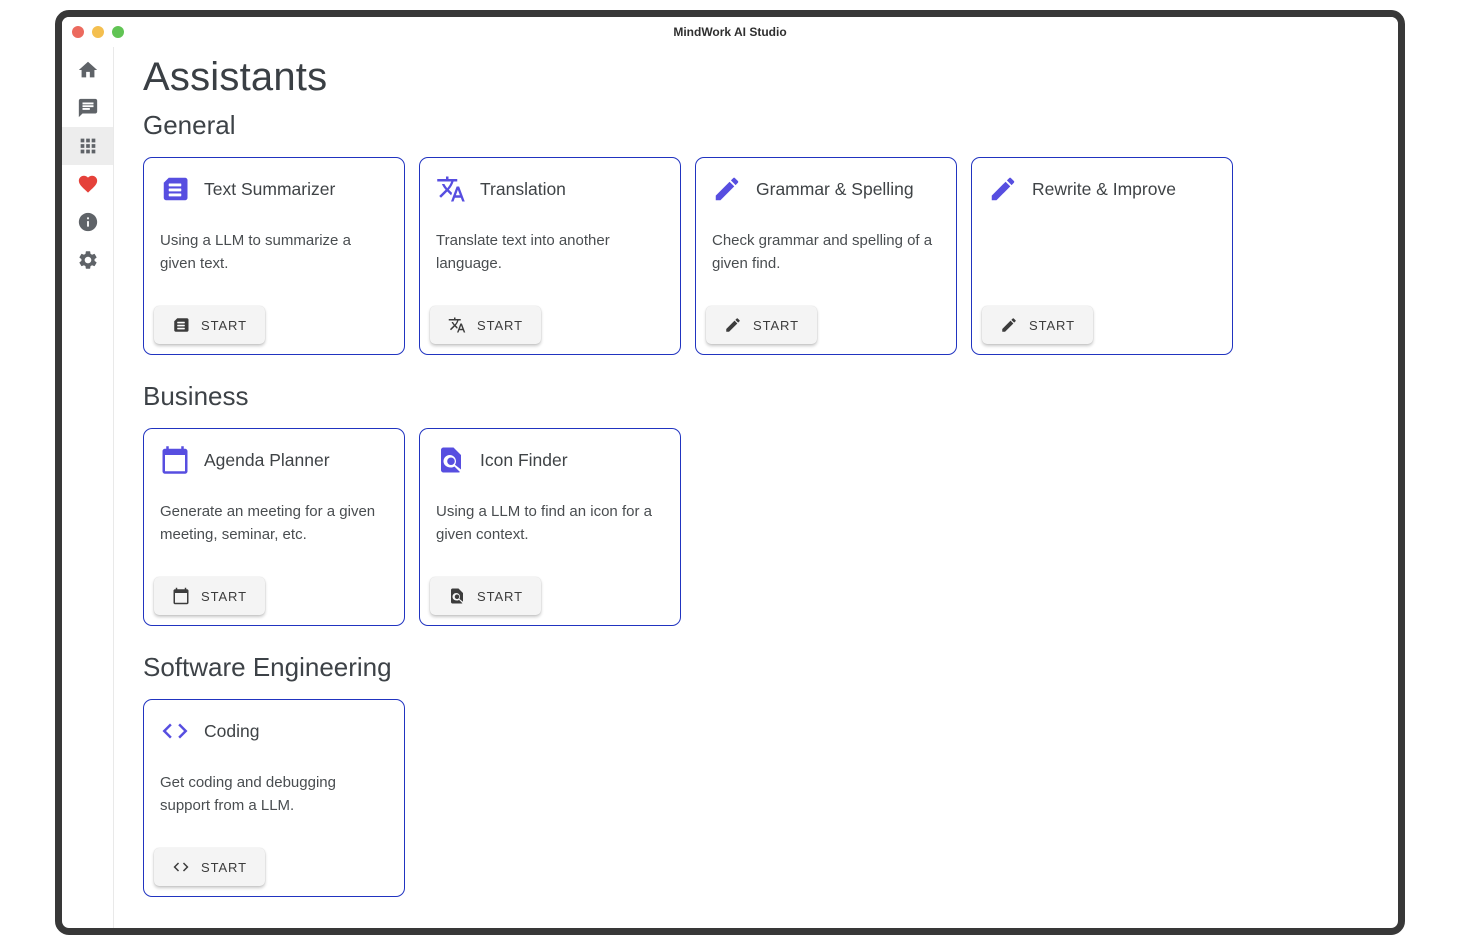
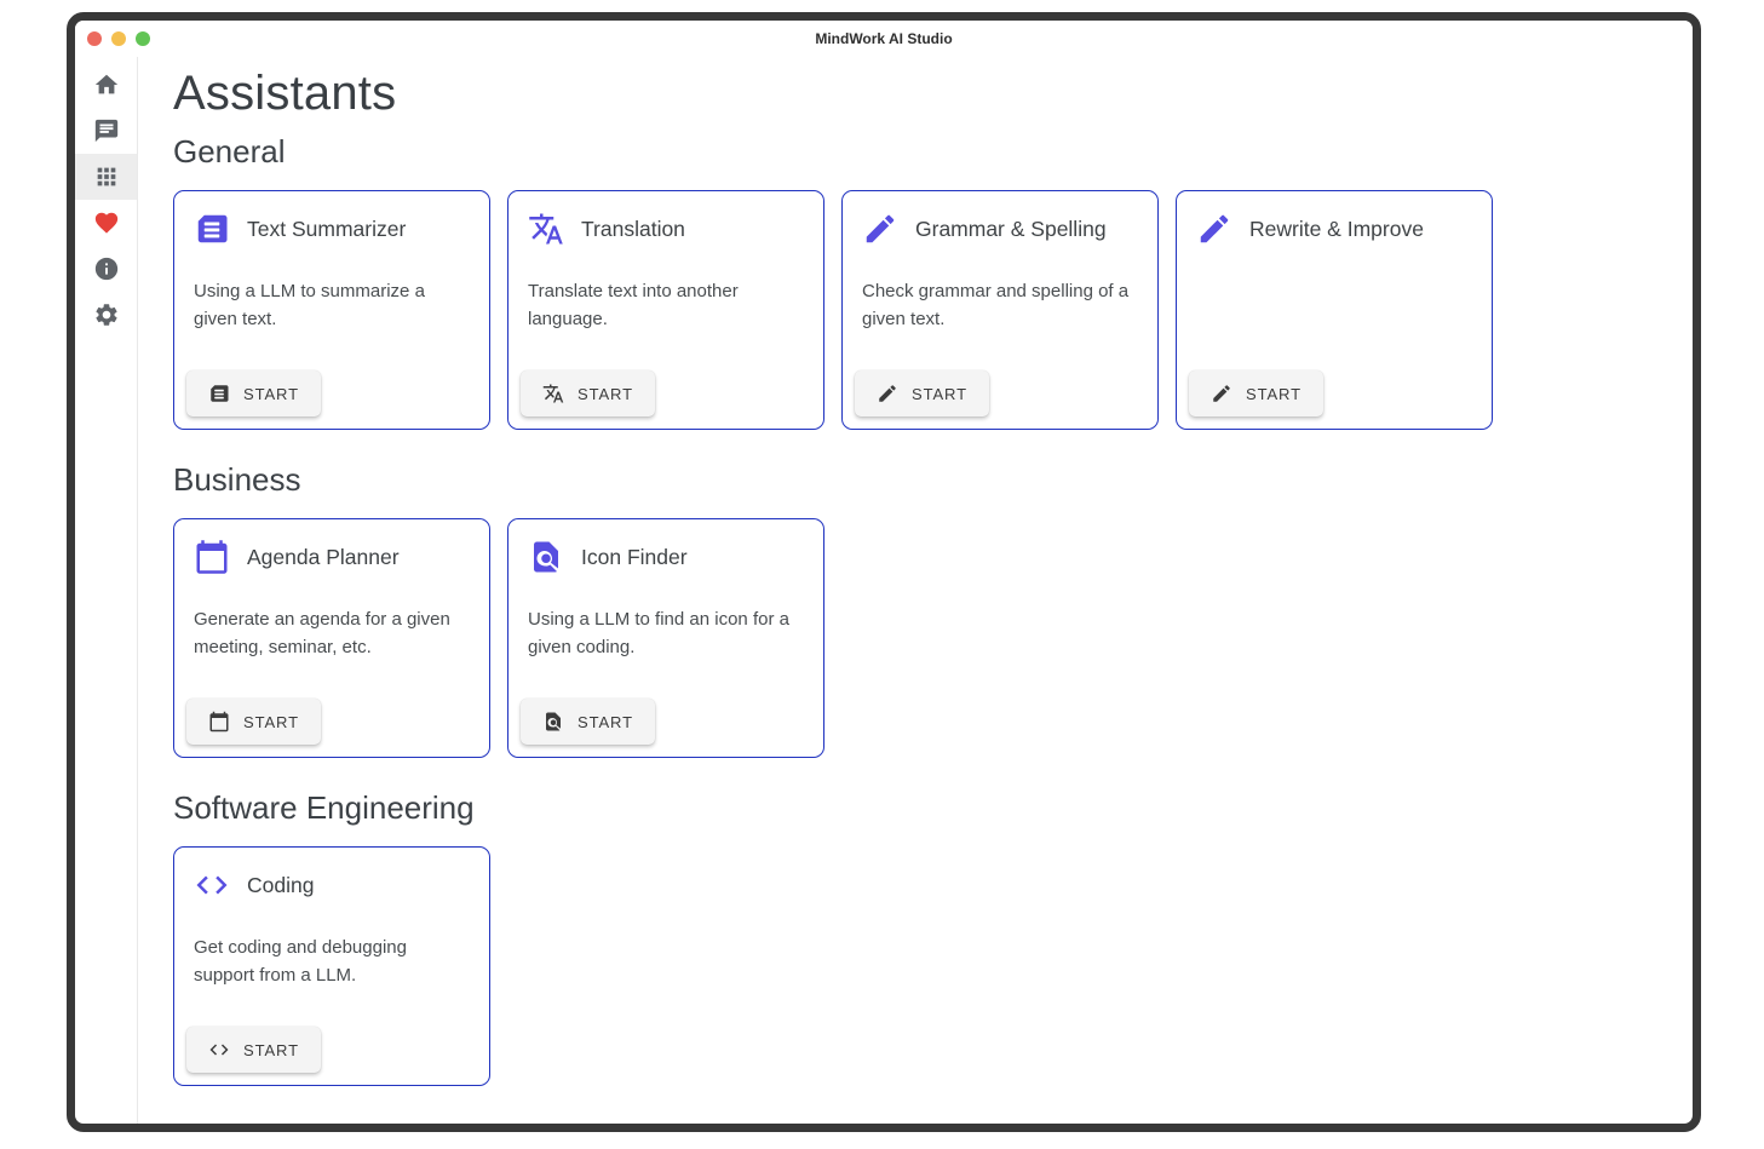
  MindWork AI Studio
  Assistants
  General
  Text Summarizer
  Using a LLM to summarize a given text.
  START
  Translation
  Translate text into another language.
  START
  Grammar & Spelling
- Check grammar and spelling of a given find.
+ Check grammar and spelling of a given text.
  START
  Rewrite & Improve
  START
  Business
  Agenda Planner
- Generate an meeting for a given meeting, seminar, etc.
+ Generate an agenda for a given meeting, seminar, etc.
  START
  Icon Finder
- Using a LLM to find an icon for a given context.
+ Using a LLM to find an icon for a given coding.
  START
  Software Engineering
  Coding
  Get coding and debugging support from a LLM.
  START
